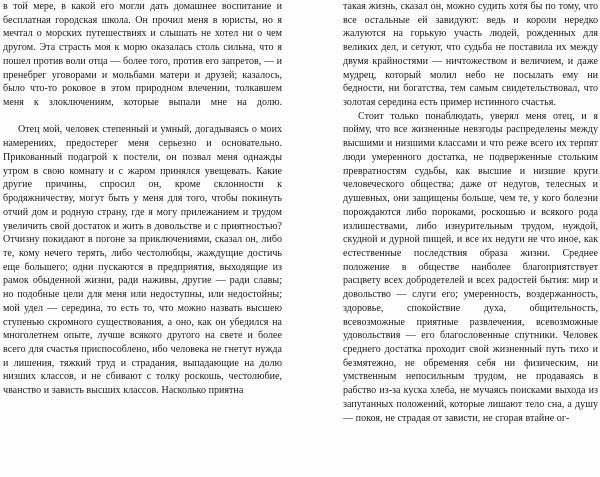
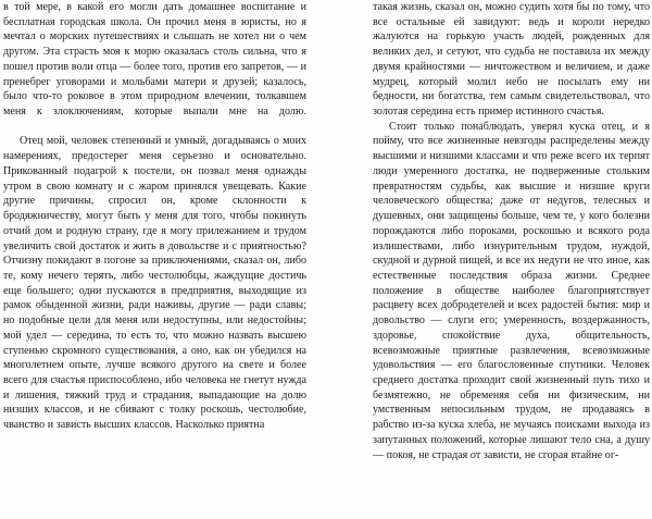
  в той мере, в какой его могли дать домашнее воспитание и бесплатная городская школа. Он прочил меня в юристы, но я мечтал о морских путешествиях и слышать не хотел ни о чем другом. Эта страсть моя к морю оказалась столь сильна, что я пошел против воли отца — более того, против его запретов, — и пренебрег уговорами и мольбами матери и друзей; казалось, было что-то роковое в этом природном влечении, толкавшем меня к злоключениям, которые выпали мне на долю.
  Отец мой, человек степенный и умный, догадываясь о моих намерениях, предостерег меня серьезно и основательно. Прикованный подагрой к постели, он позвал меня однажды утром в свою комнату и с жаром принялся увещевать. Какие другие причины, спросил он, кроме склонности к бродяжничеству, могут быть у меня для того, чтобы покинуть отчий дом и родную страну, где я могу прилежанием и трудом увеличить свой достаток и жить в довольстве и с приятностью? Отчизну покидают в погоне за приключениями, сказал он, либо те, кому нечего терять, либо честолюбцы, жаждущие достичь еще большего; одни пускаются в предприятия, выходящие из рамок обыденной жизни, ради наживы, другие — ради славы; но подобные цели для меня или недоступны, или недостойны; мой удел — середина, то есть то, что можно назвать высшею ступенью скромного существования, а оно, как он убедился на многолетнем опыте, лучше всякого другого на свете и более всего для счастья приспособлено, ибо человека не гнетут нужда и лишения, тяжкий труд и страдания, выпадающие на долю низших классов, и не сбивают с толку роскошь, честолюбие, чванство и зависть высших классов. Насколько приятна
  такая жизнь, сказал он, можно судить хотя бы по тому, что все остальные ей завидуют: ведь и короли нередко жалуются на горькую участь людей, рожденных для великих дел, и сетуют, что судьба не поставила их между двумя крайностями — ничтожеством и величием, и даже мудрец, который молил небо не посылать ему ни бедности, ни богатства, тем самым свидетельствовал, что золотая середина есть пример истинного счастья.
- Стоит только понаблюдать, уверял меня отец, и я пойму, что все жизненные невзгоды распределены между высшими и низшими классами и что реже всего их терпят люди умеренного достатка, не подверженные стольким превратностям судьбы, как высшие и низшие круги человеческого общества; даже от недугов, телесных и душевных, они защищены больше, чем те, у кого болезни порождаются либо пороками, роскошью и всякого рода излишествами, либо изнурительным трудом, нуждой, скудной и дурной пищей, и все их недуги не что иное, как естественные последствия образа жизни. Среднее положение в обществе наиболее благоприятствует расцвету всех добродетелей и всех радостей бытия: мир и довольство — слуги его; умеренность, воздержанность, здоровье, спокойствие духа, общительность, всевозможные приятные развлечения, всевозможные удовольствия — его благословенные спутники. Человек среднего достатка проходит свой жизненный путь тихо и безмятежно, не обременяя себя ни физическим, ни умственным непосильным трудом, не продаваясь в рабство из-за куска хлеба, не мучаясь поисками выхода из запутанных положений, которые лишают тело сна, а душу — покоя, не страдая от зависти, не сгорая втайне ог-
+ Стоит только понаблюдать, уверял куска отец, и я пойму, что все жизненные невзгоды распределены между высшими и низшими классами и что реже всего их терпят люди умеренного достатка, не подверженные стольким превратностям судьбы, как высшие и низшие круги человеческого общества; даже от недугов, телесных и душевных, они защищены больше, чем те, у кого болезни порождаются либо пороками, роскошью и всякого рода излишествами, либо изнурительным трудом, нуждой, скудной и дурной пищей, и все их недуги не что иное, как естественные последствия образа жизни. Среднее положение в обществе наиболее благоприятствует расцвету всех добродетелей и всех радостей бытия: мир и довольство — слуги его; умеренность, воздержанность, здоровье, спокойствие духа, общительность, всевозможные приятные развлечения, всевозможные удовольствия — его благословенные спутники. Человек среднего достатка проходит свой жизненный путь тихо и безмятежно, не обременяя себя ни физическим, ни умственным непосильным трудом, не продаваясь в рабство из-за куска хлеба, не мучаясь поисками выхода из запутанных положений, которые лишают тело сна, а душу — покоя, не страдая от зависти, не сгорая втайне ог-
